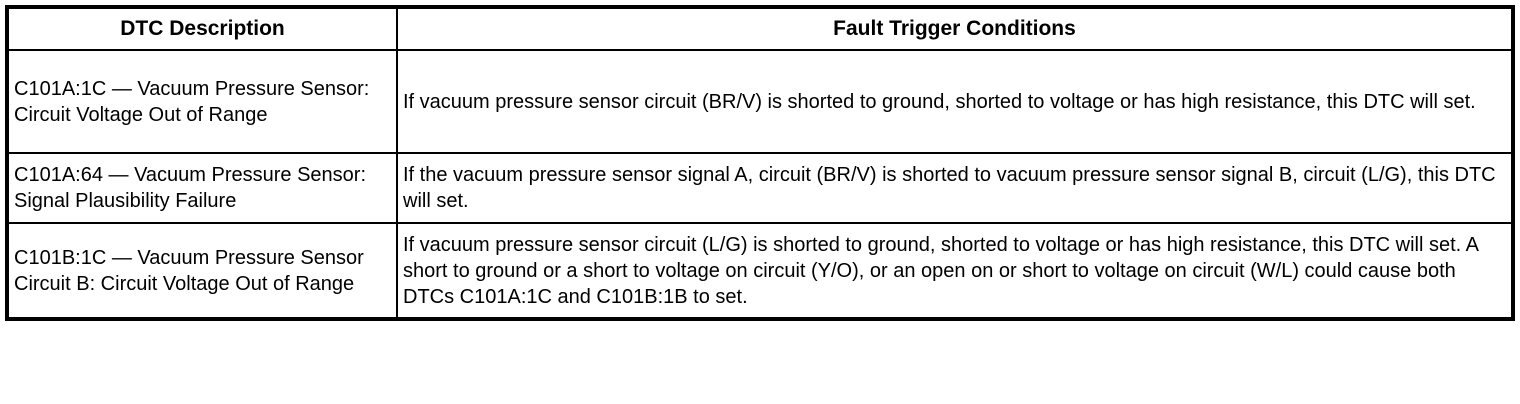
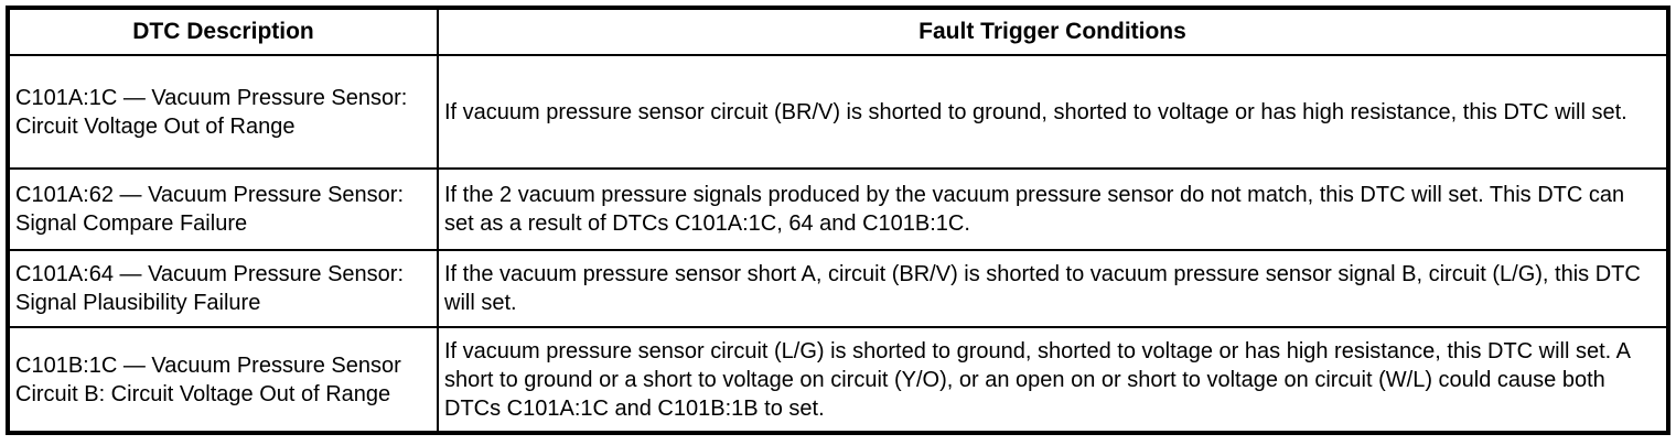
  DTC Description	Fault Trigger Conditions
  C101A:1C — Vacuum Pressure Sensor: Circuit Voltage Out of Range	If vacuum pressure sensor circuit (BR/V) is shorted to ground, shorted to voltage or has high resistance, this DTC will set.
+ C101A:62 — Vacuum Pressure Sensor: Signal Compare Failure	If the 2 vacuum pressure signals produced by the vacuum pressure sensor do not match, this DTC will set. This DTC can set as a result of DTCs C101A:1C, 64 and C101B:1C.
- C101A:64 — Vacuum Pressure Sensor: Signal Plausibility Failure	If the vacuum pressure sensor signal A, circuit (BR/V) is shorted to vacuum pressure sensor signal B, circuit (L/G), this DTC will set.
+ C101A:64 — Vacuum Pressure Sensor: Signal Plausibility Failure	If the vacuum pressure sensor short A, circuit (BR/V) is shorted to vacuum pressure sensor signal B, circuit (L/G), this DTC will set.
  C101B:1C — Vacuum Pressure Sensor Circuit B: Circuit Voltage Out of Range	If vacuum pressure sensor circuit (L/G) is shorted to ground, shorted to voltage or has high resistance, this DTC will set. A short to ground or a short to voltage on circuit (Y/O), or an open on or short to voltage on circuit (W/L) could cause both DTCs C101A:1C and C101B:1B to set.
